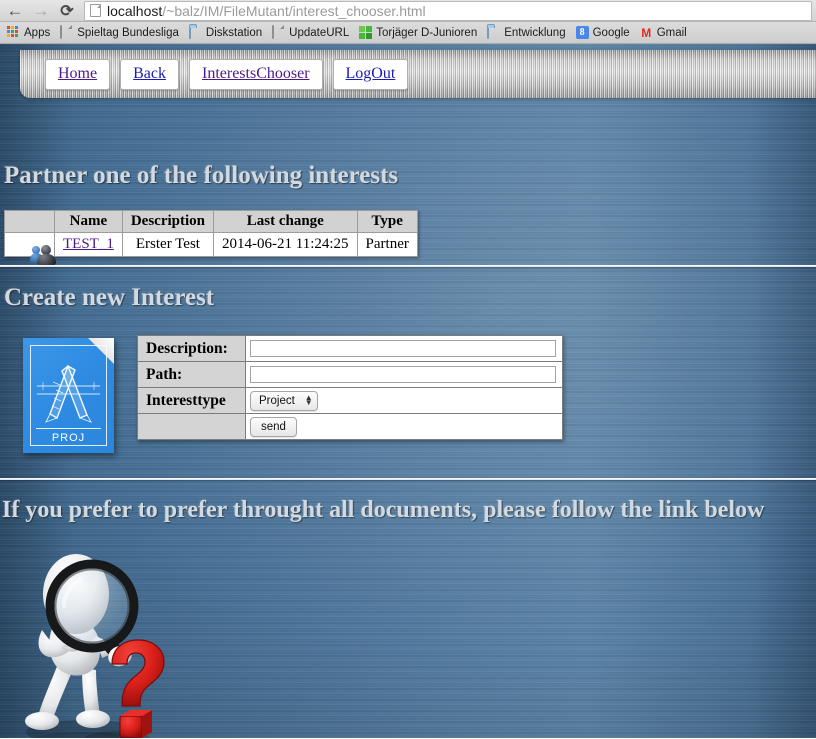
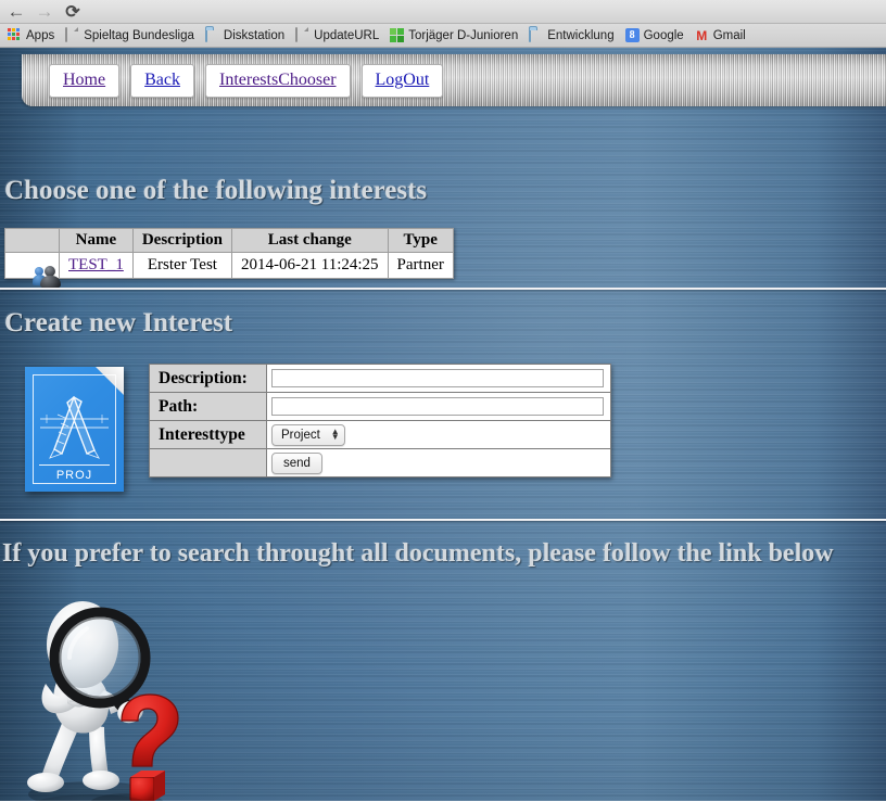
  ←
  →
  ⟳
- localhost/~balz/IM/FileMutant/interest_chooser.html
  Apps
  Spieltag Bundesliga
  Diskstation
  UpdateURL
  Torjäger D-Junioren
  Entwicklung
  8
  Google
  M
  Gmail
  Home
  Back
  InterestsChooser
  LogOut
- Partner one of the following interests
+ Choose one of the following interests
  	Name	Description	Last change	Type
  	TEST_1	Erster Test	2014-06-21 11:24:25	Partner
  Create new Interest
  PROJ
  Description:
  Path:
  Interesttype	Project ▲▼
  	send
- If you prefer to prefer throught all documents, please follow the link below
+ If you prefer to search throught all documents, please follow the link below
